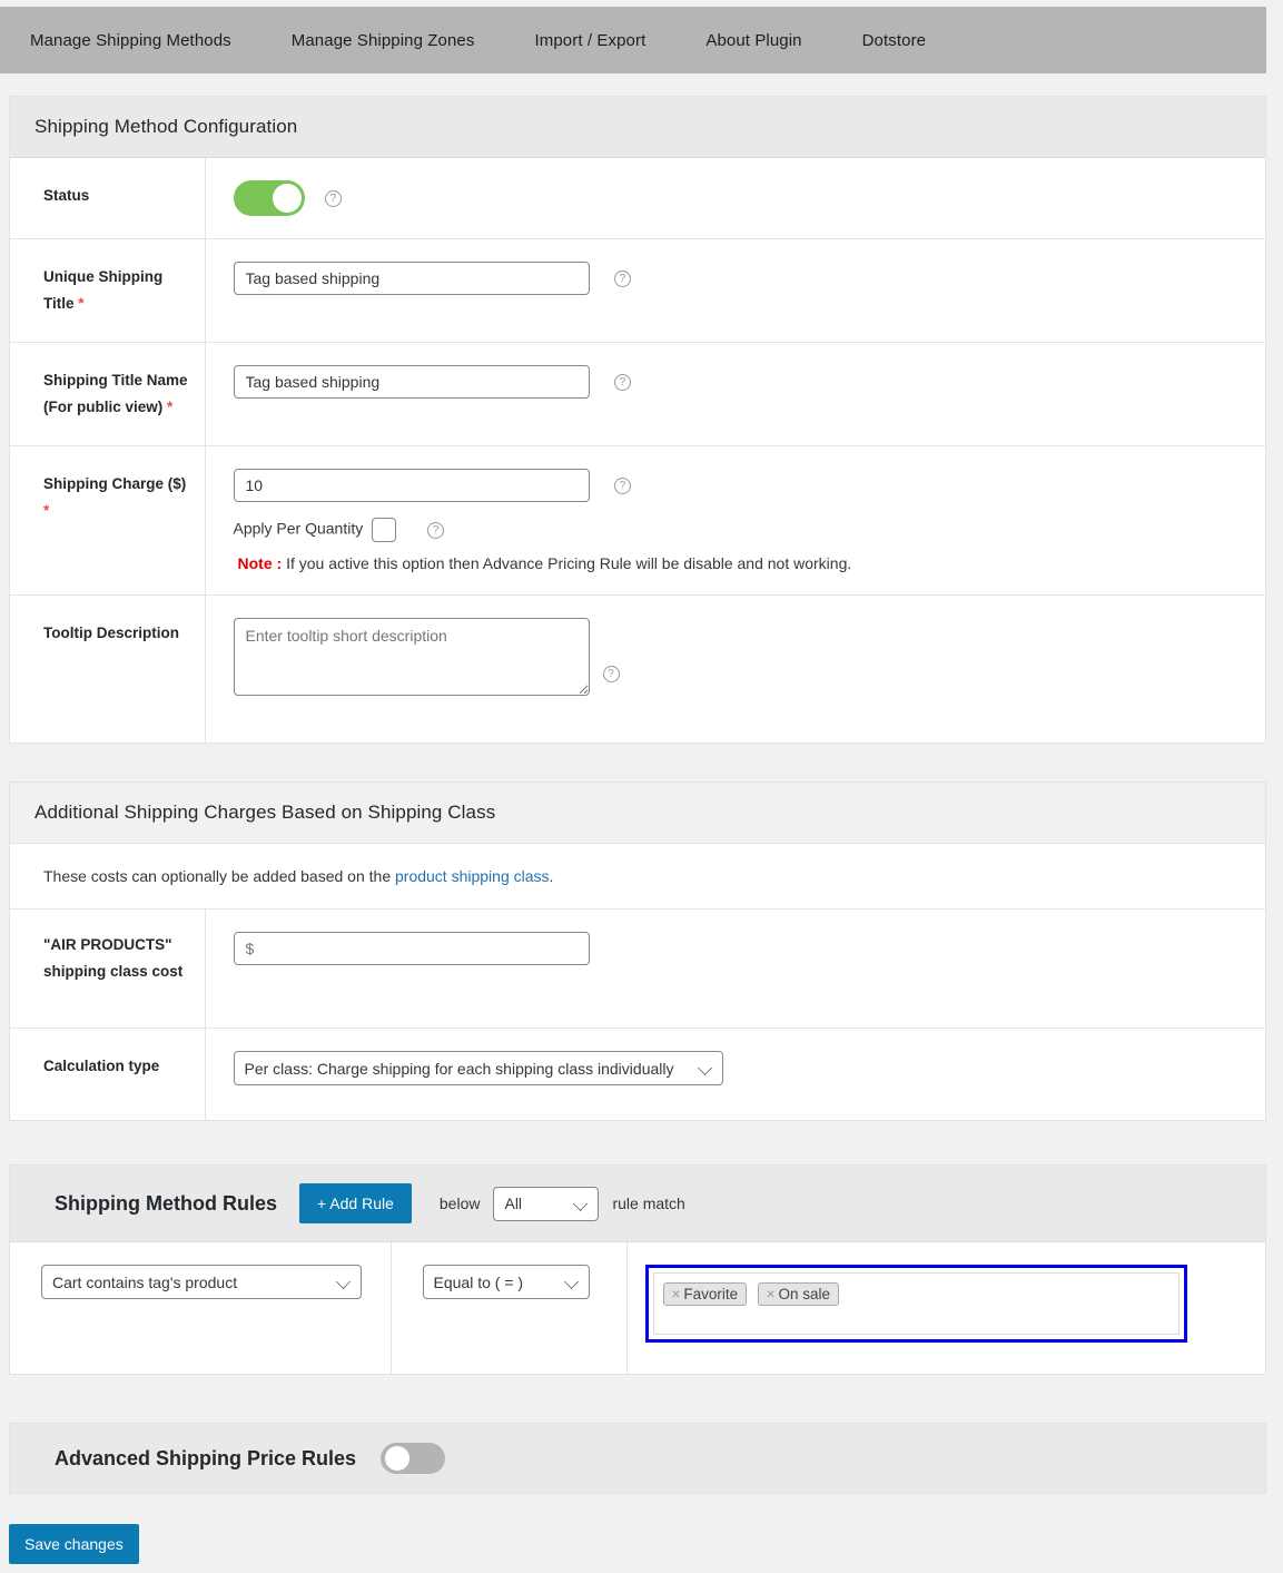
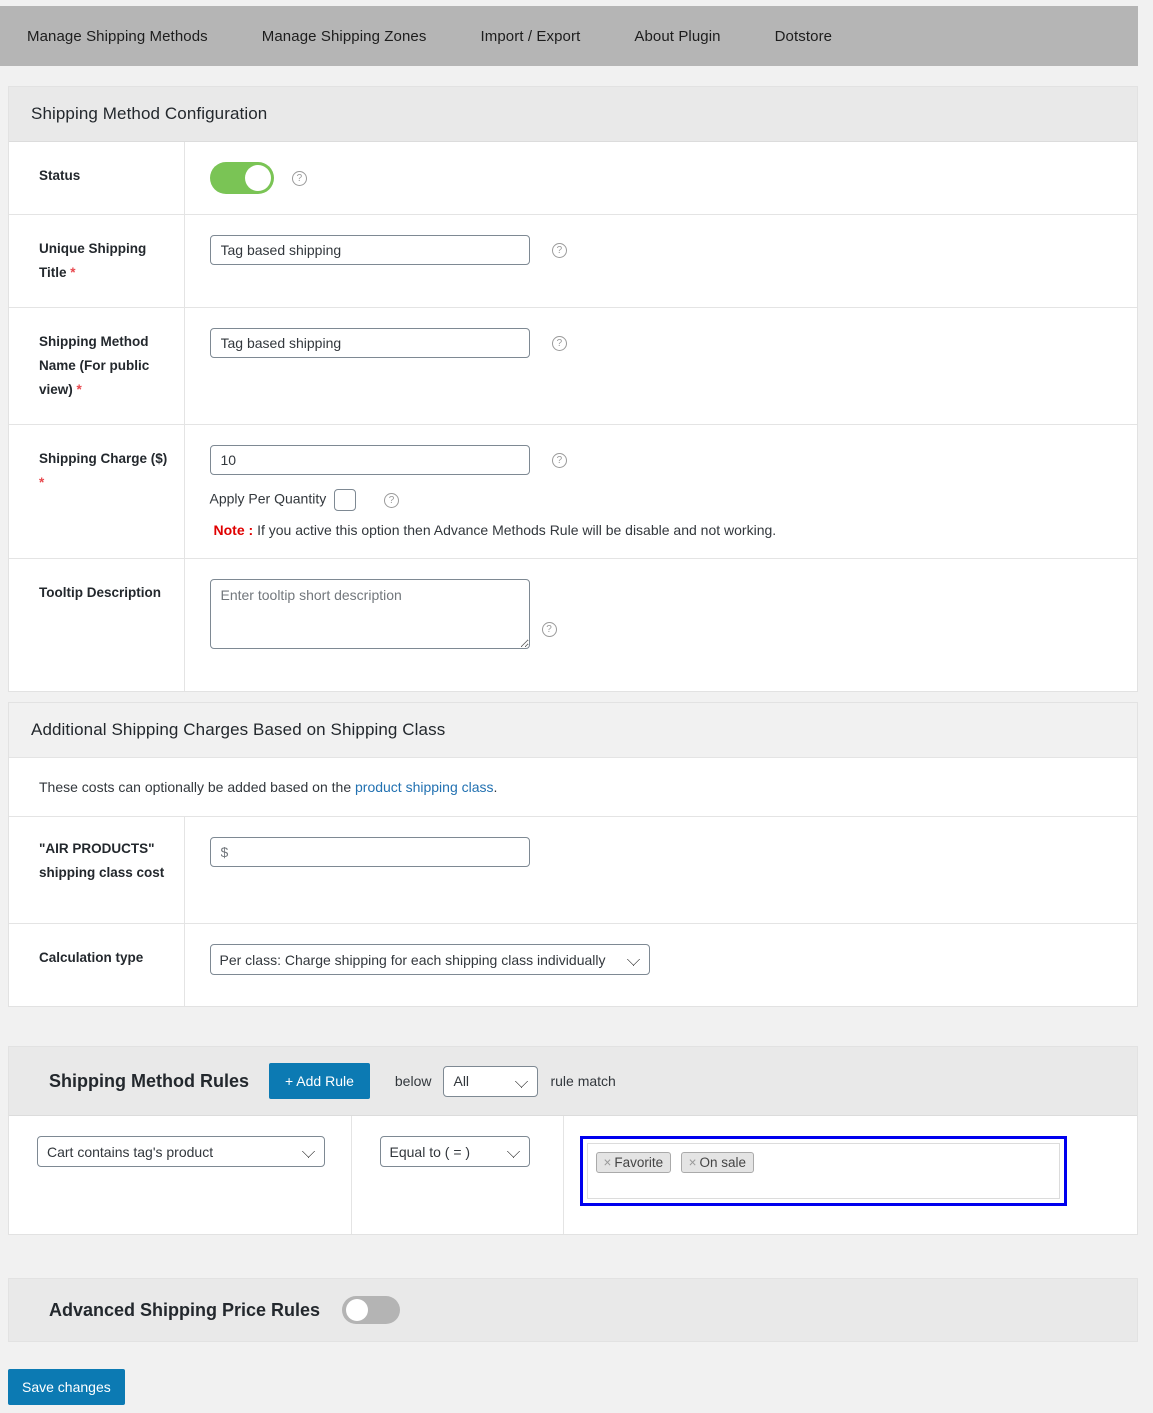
  Manage Shipping Methods
  Manage Shipping Zones
  Import / Export
  About Plugin
  Dotstore
  Shipping Method Configuration
  Status	?
  Unique Shipping Title *	Tag based shipping ?
- Shipping Title Name (For public view) *	Tag based shipping ?
+ Shipping Method Name (For public view) *	Tag based shipping ?
- Shipping Charge ($) *	10 ? Apply Per Quantity ? Note : If you active this option then Advance Pricing Rule will be disable and not working.
+ Shipping Charge ($) *	10 ? Apply Per Quantity ? Note : If you active this option then Advance Methods Rule will be disable and not working.
  Tooltip Description	Enter tooltip short description ?
  Additional Shipping Charges Based on Shipping Class
  These costs can optionally be added based on the product shipping class.
  "AIR PRODUCTS" shipping class cost	$
  Calculation type	Per class: Charge shipping for each shipping class individually
  Shipping Method Rules
  + Add Rule
  below
  All
  rule match
  Cart contains tag's product	Equal to ( = )	× Favorite × On sale
  Advanced Shipping Price Rules
  Save changes
